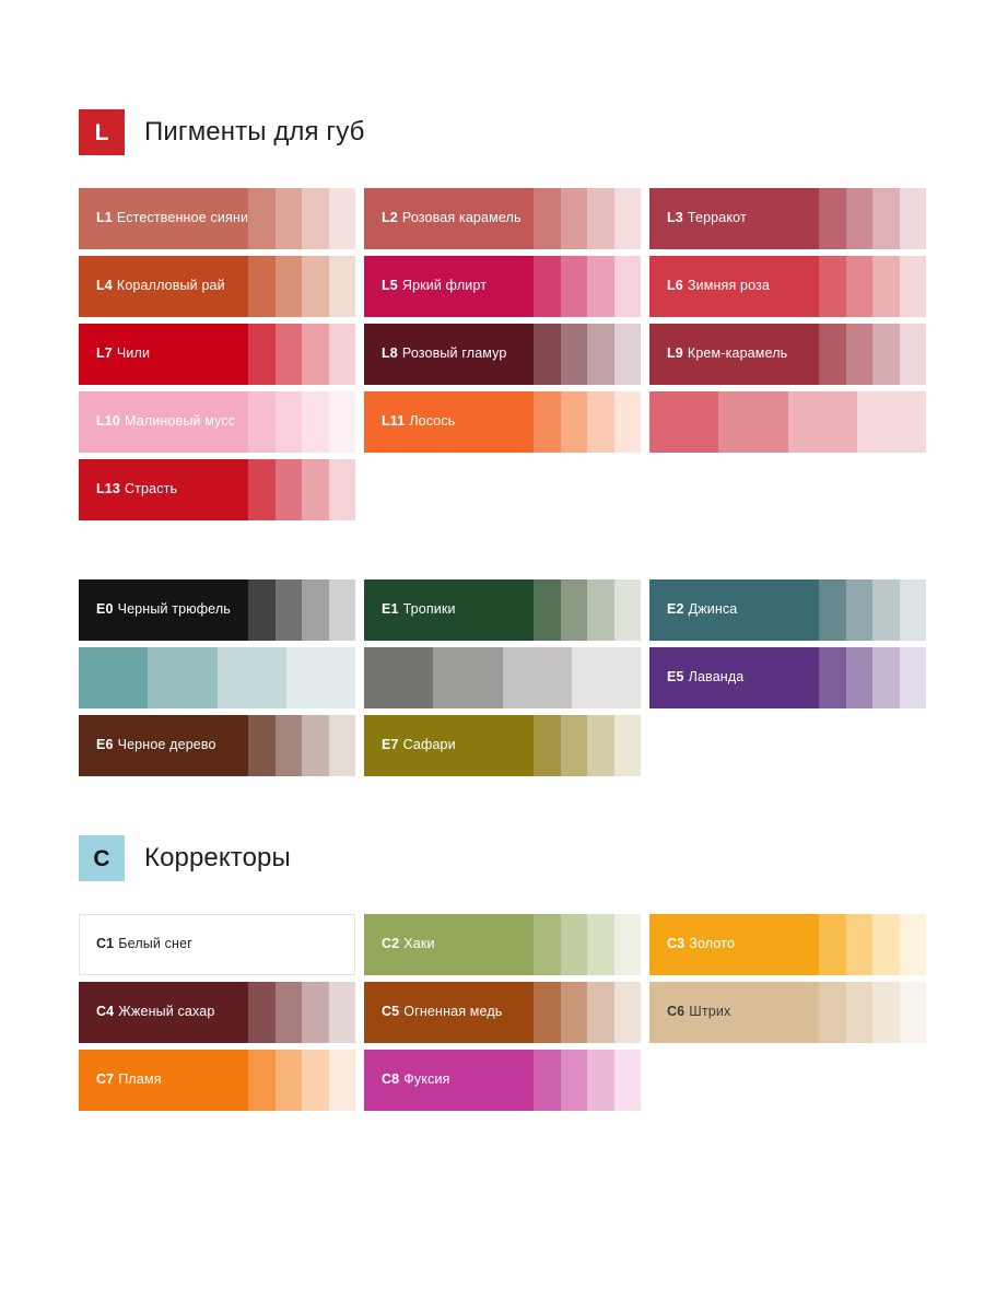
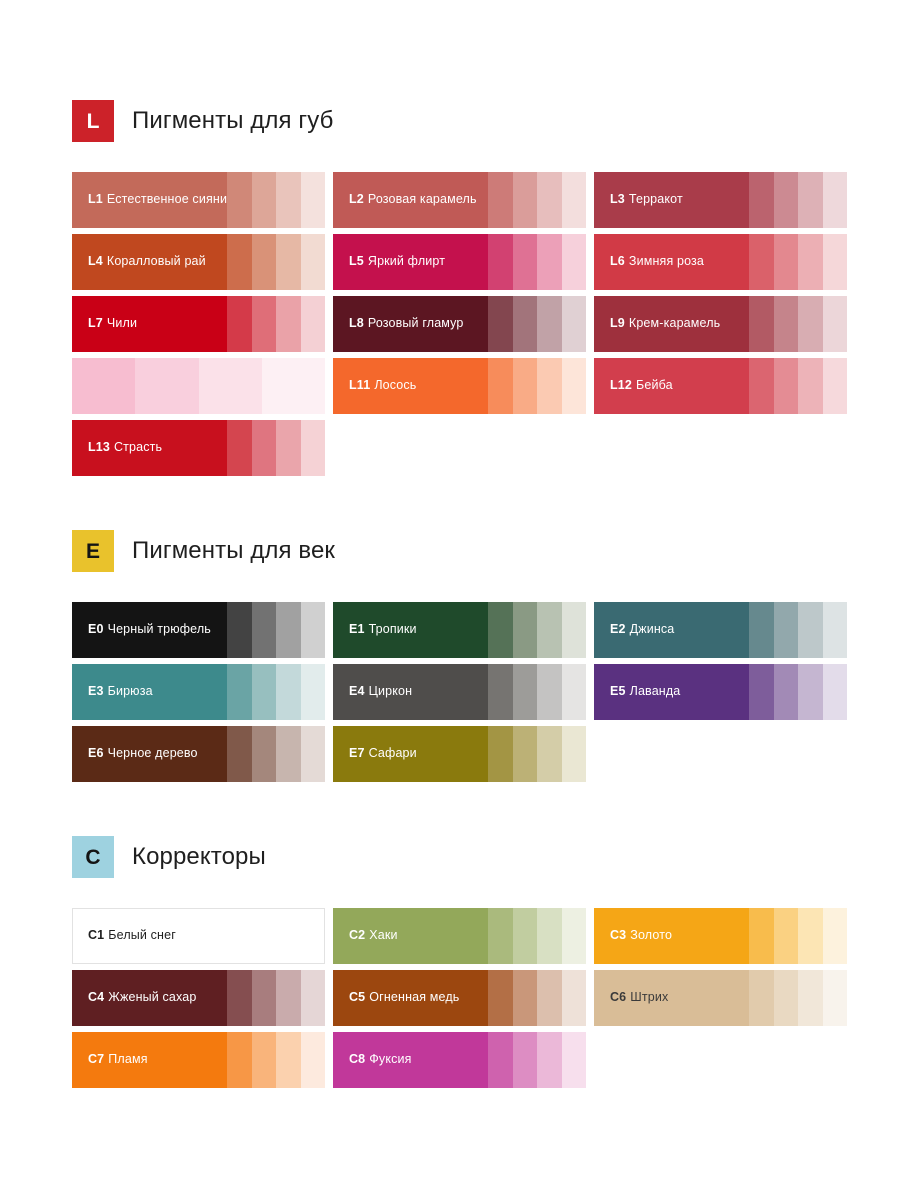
  L
  Пигменты для губ
  L1 Естественное сияни
  L2 Розовая карамель
  L3 Терракот
  L4 Коралловый рай
  L5 Яркий флирт
  L6 Зимняя роза
  L7 Чили
  L8 Розовый гламур
  L9 Крем-карамель
- L10 Малиновый мусс
  L11 Лосось
+ L12 Бейба
  L13 Страсть
+ E
+ Пигменты для век
  E0 Черный трюфель
  E1 Тропики
  E2 Джинса
+ E3 Бирюза
+ E4 Циркон
  E5 Лаванда
  E6 Черное дерево
  E7 Сафари
  C
  Корректоры
  C1 Белый снег
  C2 Хаки
  C3 Золото
  C4 Жженый сахар
  C5 Огненная медь
  C6 Штрих
  C7 Пламя
  C8 Фуксия
